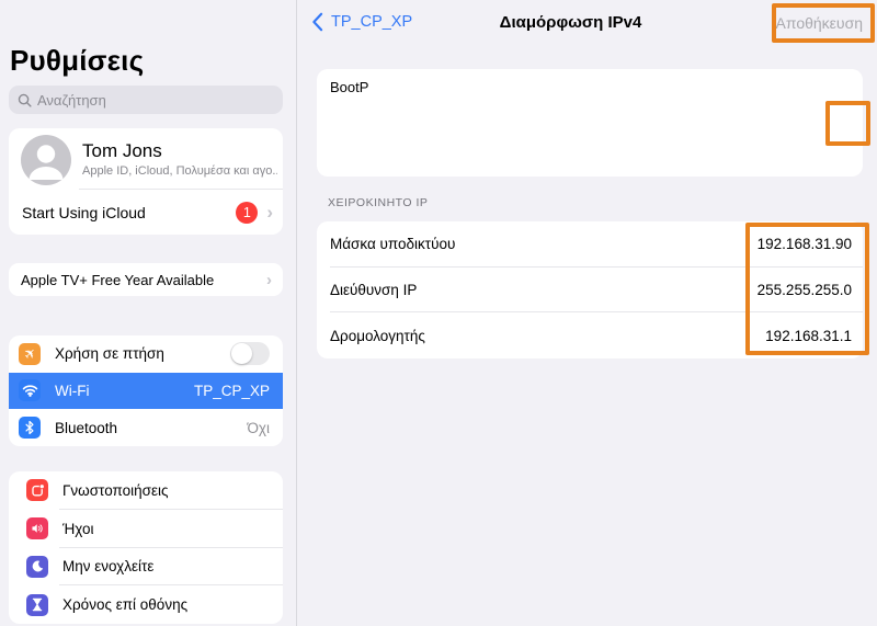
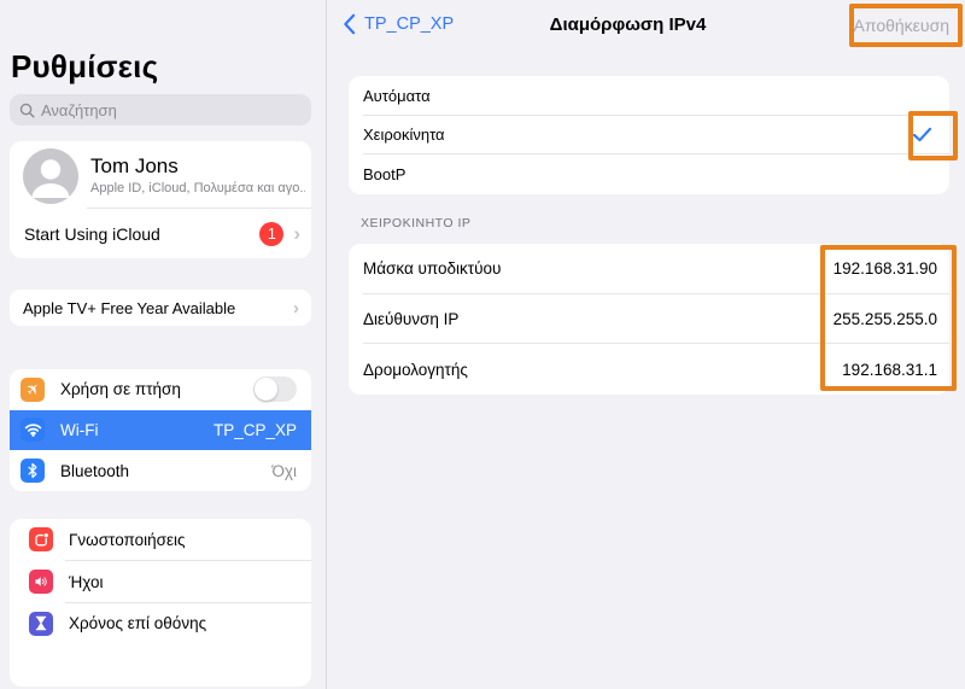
  Ρυθμίσεις
  Αναζήτηση
  Tom Jons
  Apple ID, iCloud, Πολυμέσα και αγο..
  Start Using iCloud
  1
  ›
  Apple TV+ Free Year Available
  ›
  Χρήση σε πτήση
  Wi-Fi
  TP_CP_XP
  Bluetooth
  Όχι
  Γνωστοποιήσεις
  Ήχοι
- Μην ενοχλείτε
  Χρόνος επί οθόνης
  TP_CP_XP
  Διαμόρφωση IPv4
  Αποθήκευση
+ Αυτόματα
+ Χειροκίνητα
  BootP
  ΧΕΙΡΟΚΙΝΗΤΟ IP
  Μάσκα υποδικτύου
  192.168.31.90
  Διεύθυνση IP
  255.255.255.0
  Δρομολογητής
  192.168.31.1
